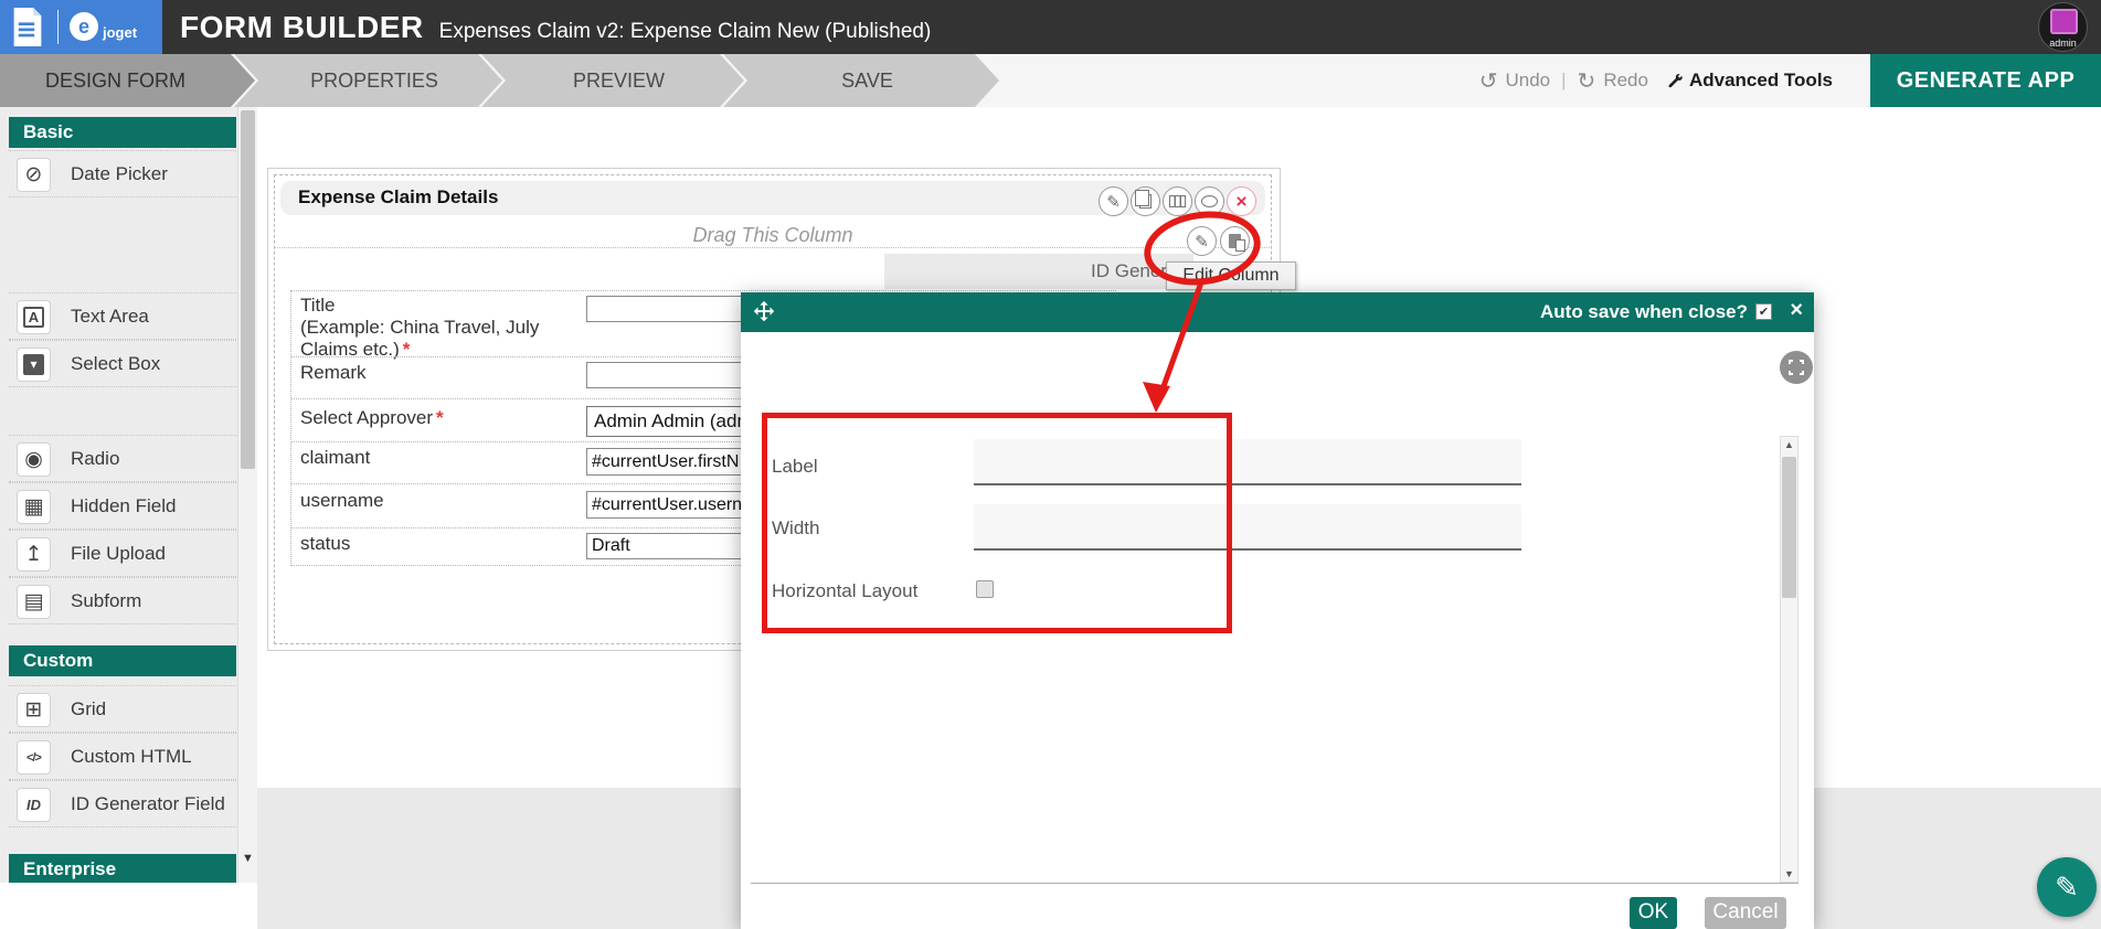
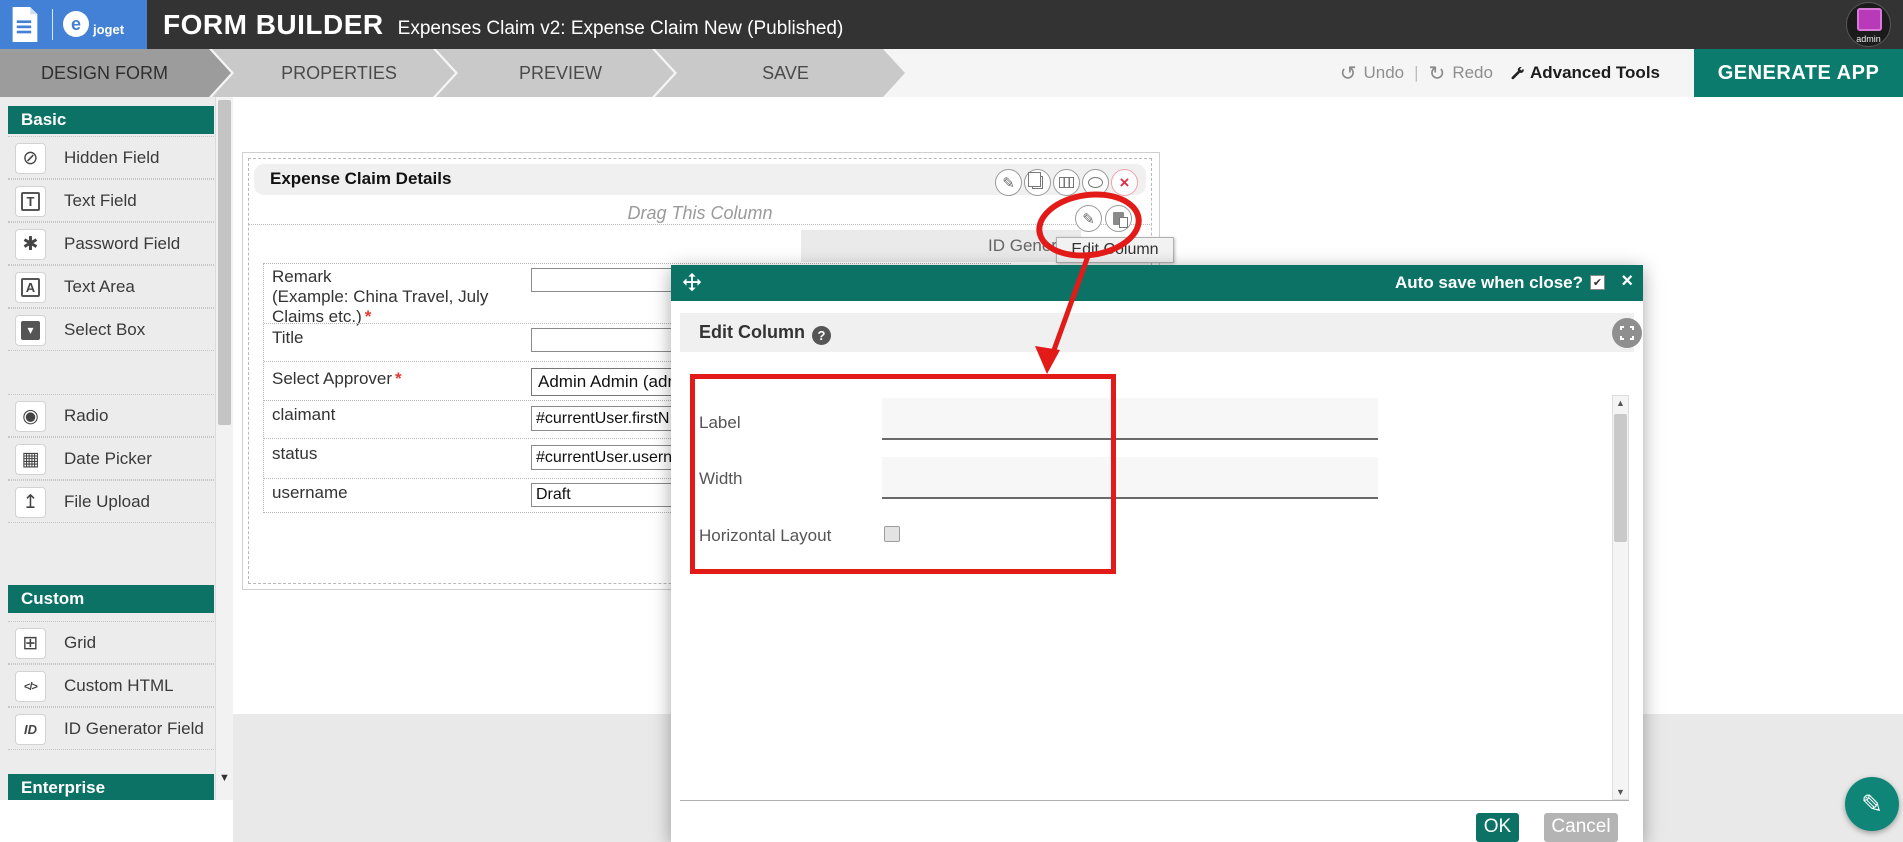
  e
  joget
  FORM BUILDER
  Expenses Claim v2: Expense Claim New (Published)
  admin
  DESIGN FORM
  PROPERTIES
  PREVIEW
  SAVE
  ↺
  Undo
  |
  ↻
  Redo
  Advanced Tools
  GENERATE APP
  Basic
  ⊘
- Date Picker
+ Hidden Field
+ T
+ Text Field
+ ✱
+ Password Field
  A
  Text Area
  ▾
  Select Box
  ◉
  Radio
  ▦
- Hidden Field
+ Date Picker
  ↥
  File Upload
- ▤
- Subform
  Custom
  ⊞
  Grid
  </>
  Custom HTML
  ID
  ID Generator Field
  Enterprise
  ▼
  Expense Claim Details
  ✎
  ×
  Drag This Column
  ✎
  Edit Column
- Title
+ Remark
  (Example: China Travel, July Claims etc.) *
- Remark
+ Title
  Select Approver *
  Admin Admin (ad
  claimant
  #currentUser.firstN
- username
+ status
  #currentUser.usern
- status
+ username
  Draft
  Auto save when close?
  ✔
  ×
+ Edit Column ?
  Label
  Width
  Horizontal Layout
  ▲
  ▼
  OK
  Cancel
  ✎
